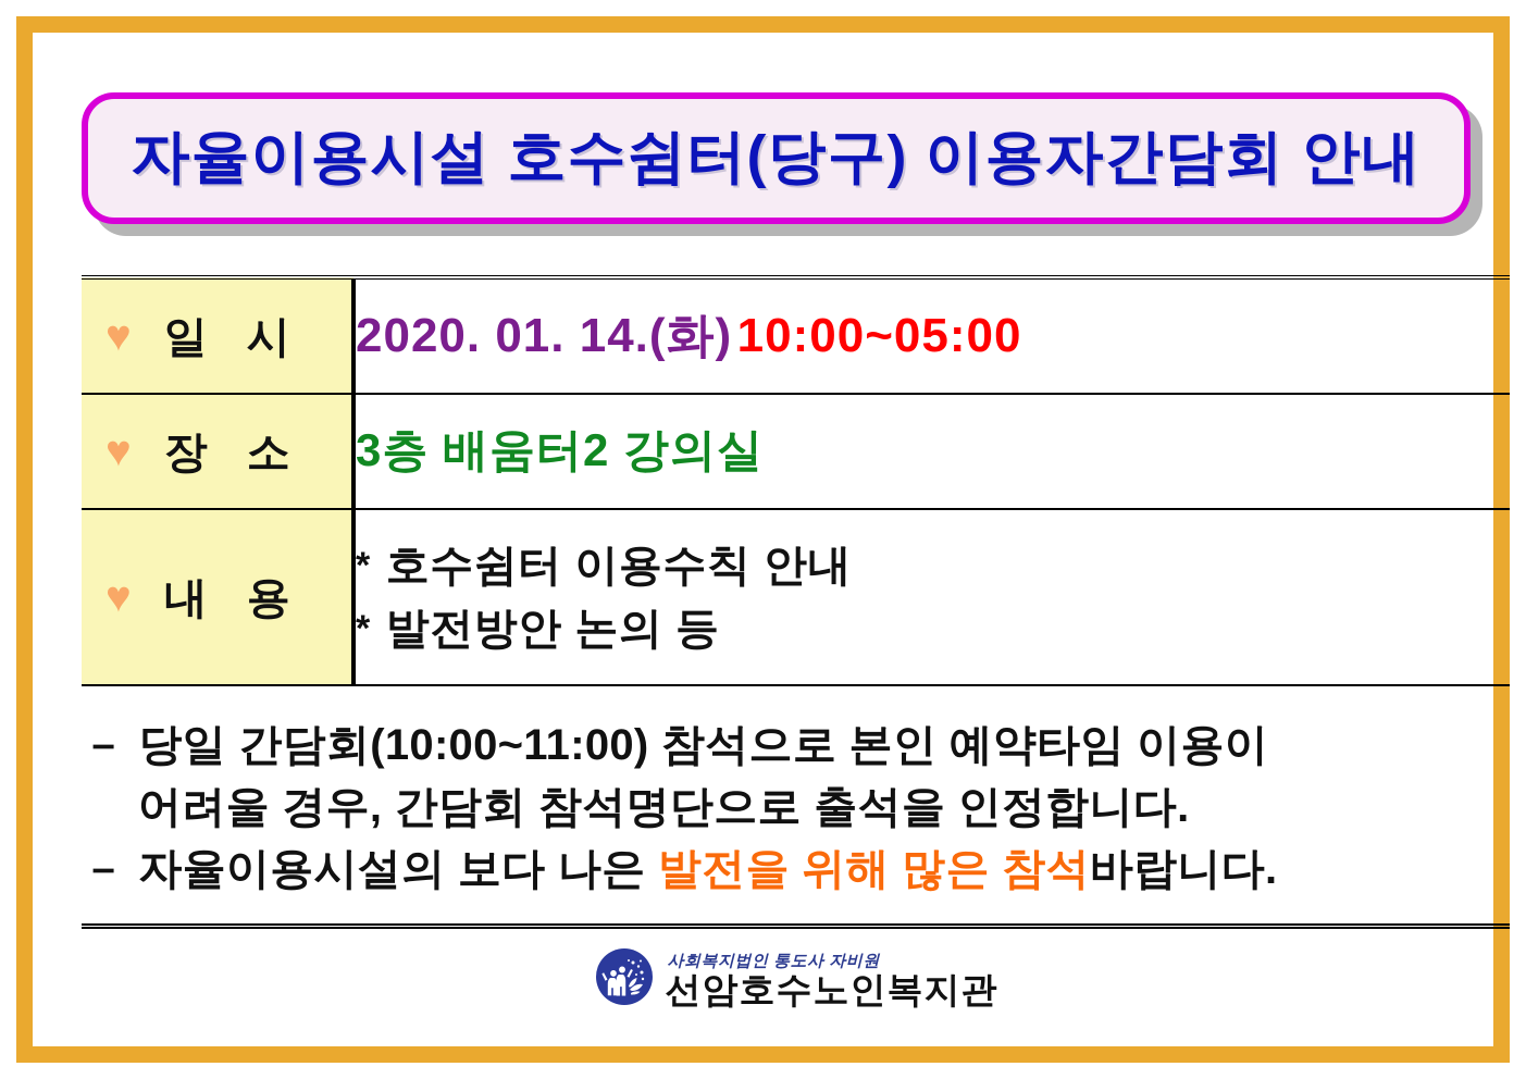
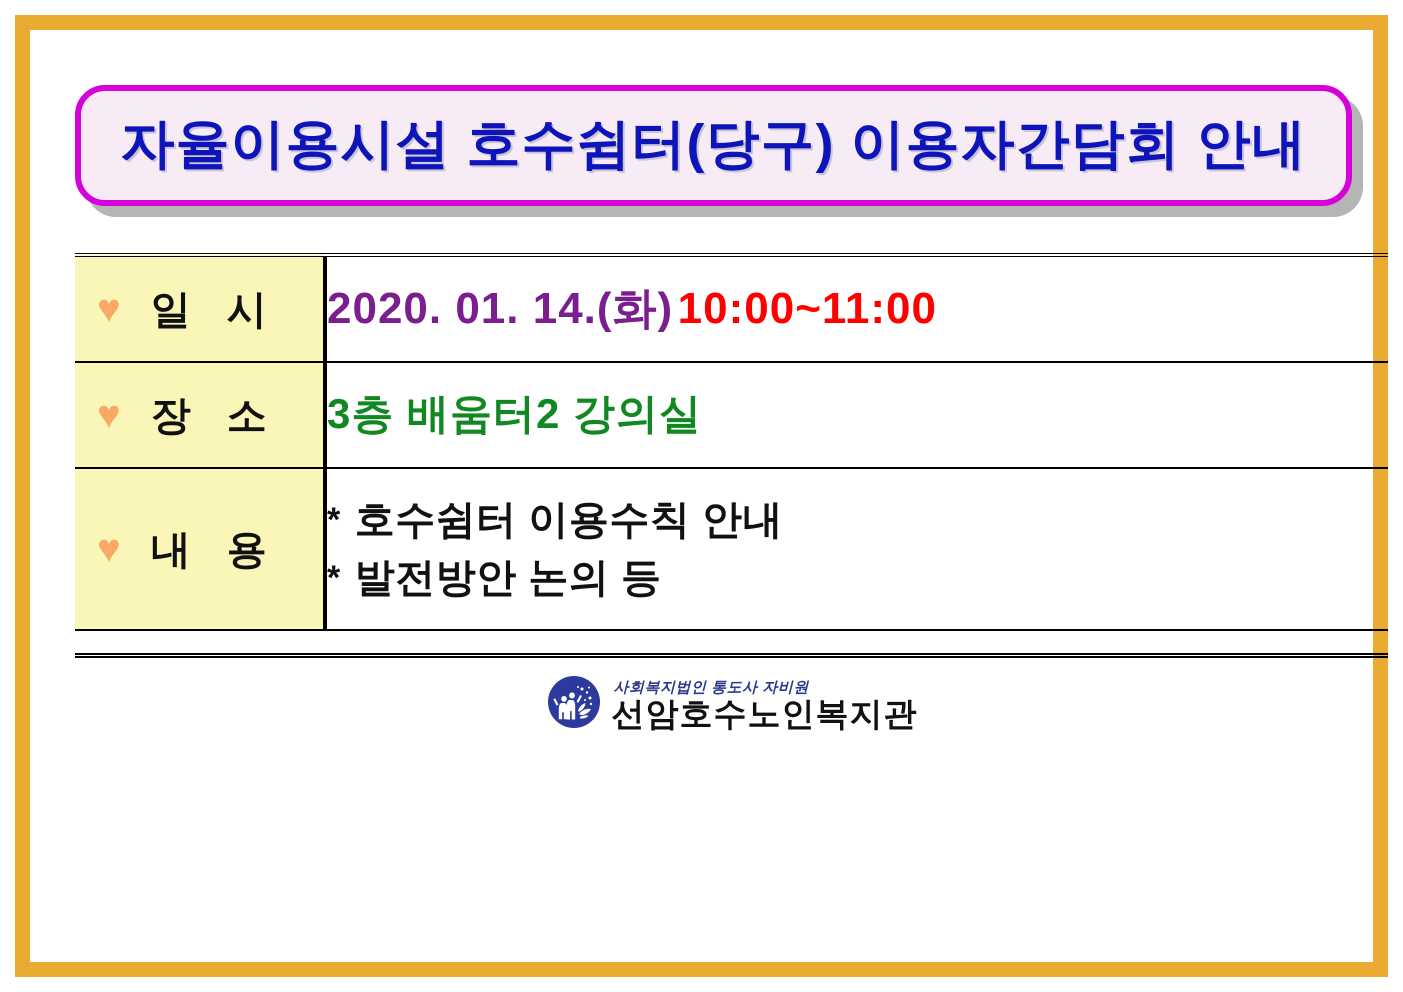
  자율이용시설 호수쉼터(당구) 이용자간담회 안내
- ♥ 일시	2020. 01. 14.(화) 10:00~05:00
+ ♥ 일시	2020. 01. 14.(화) 10:00~11:00
  ♥ 장소	3층 배움터2 강의실
  ♥ 내용	* 호수쉼터 이용수칙 안내 * 발전방안 논의 등
- － 당일 간담회(10:00~11:00) 참석으로 본인 예약타임 이용이
- 어려울 경우, 간담회 참석명단으로 출석을 인정합니다.
- － 자율이용시설의 보다 나은 발전을 위해 많은 참석바랍니다.
  사회복지법인 통도사 자비원
  선암호수노인복지관
